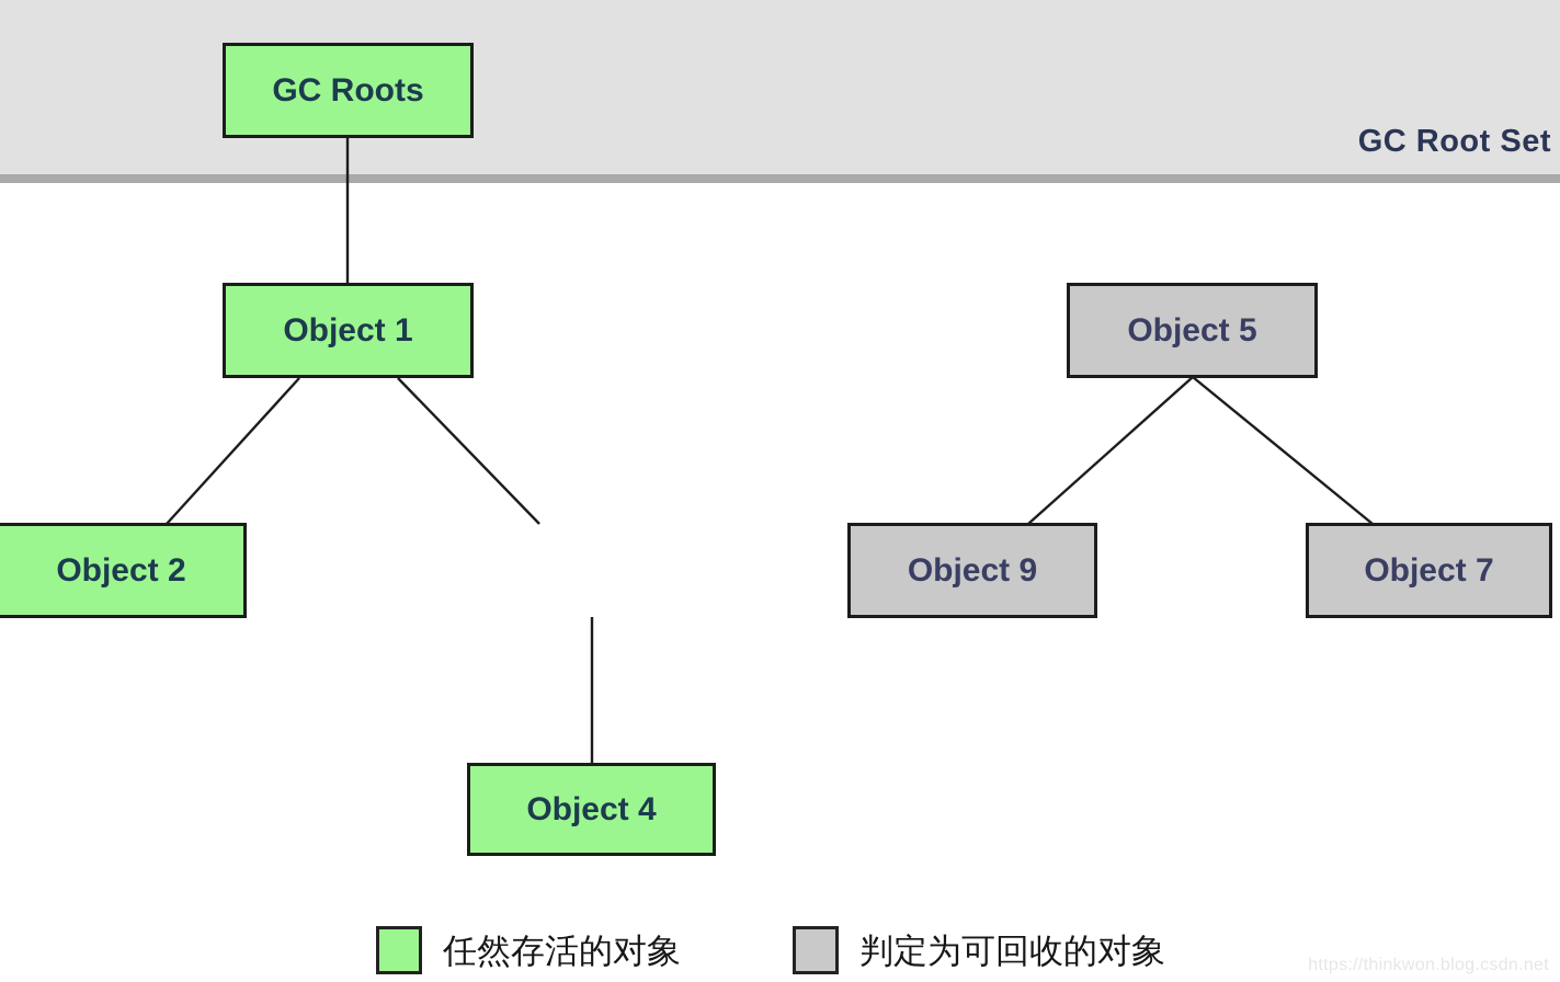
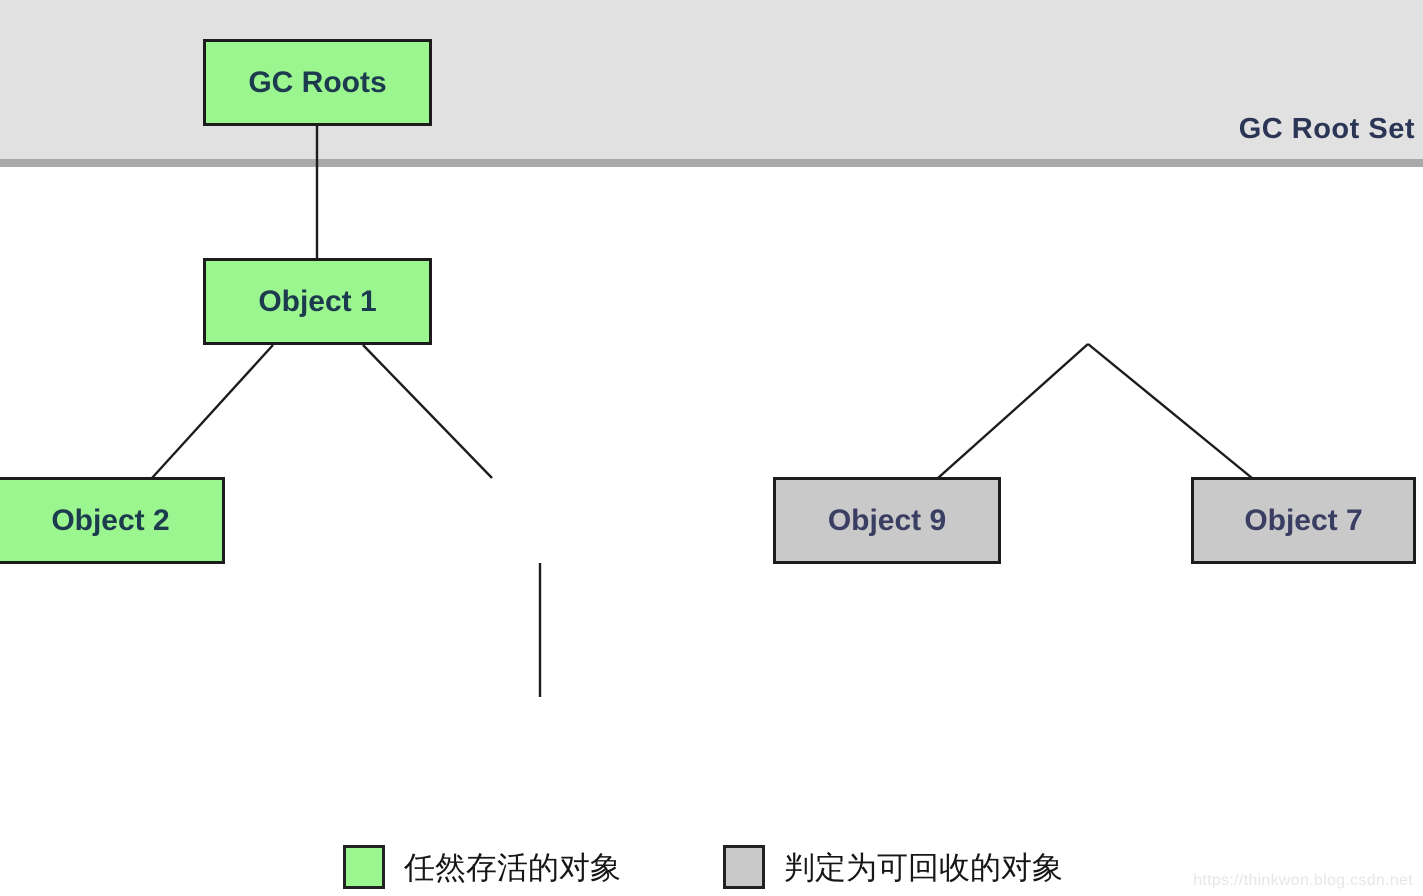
  GC Root Set
  GC Roots
  Object 1
  Object 2
- Object 4
- Object 5
  Object 9
  Object 7
  任然存活的对象
  判定为可回收的对象
  https://thinkwon.blog.csdn.net
